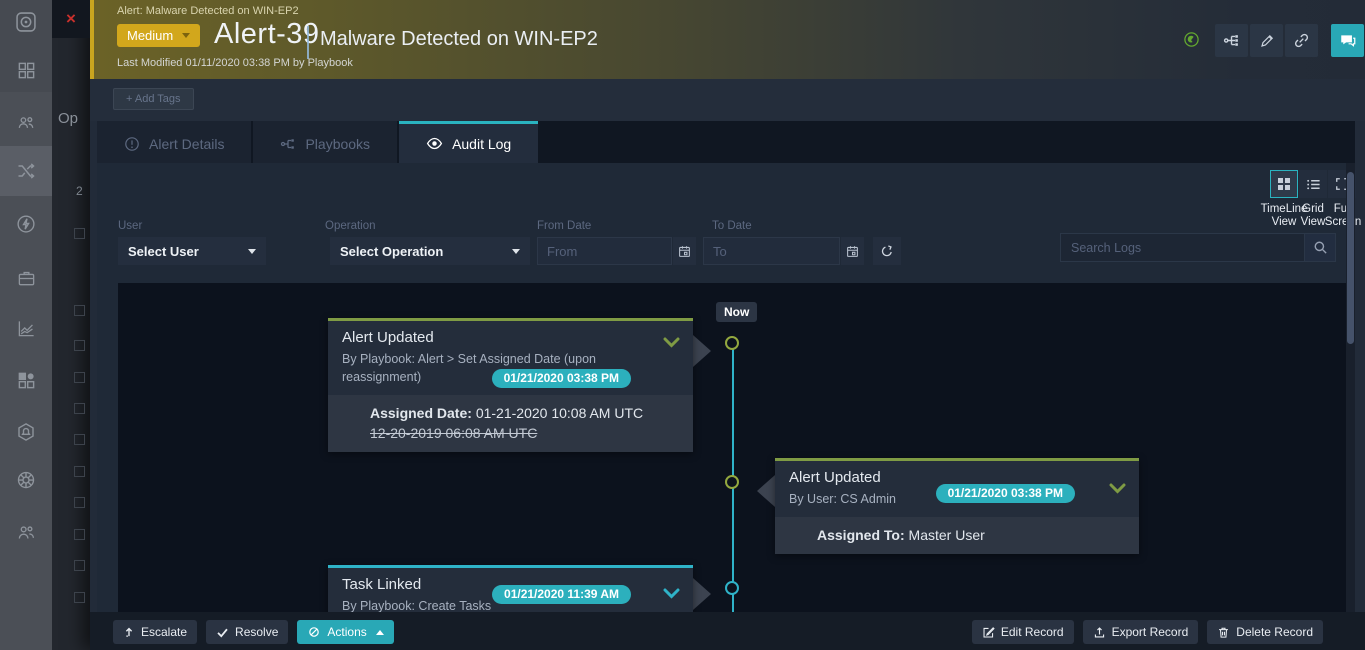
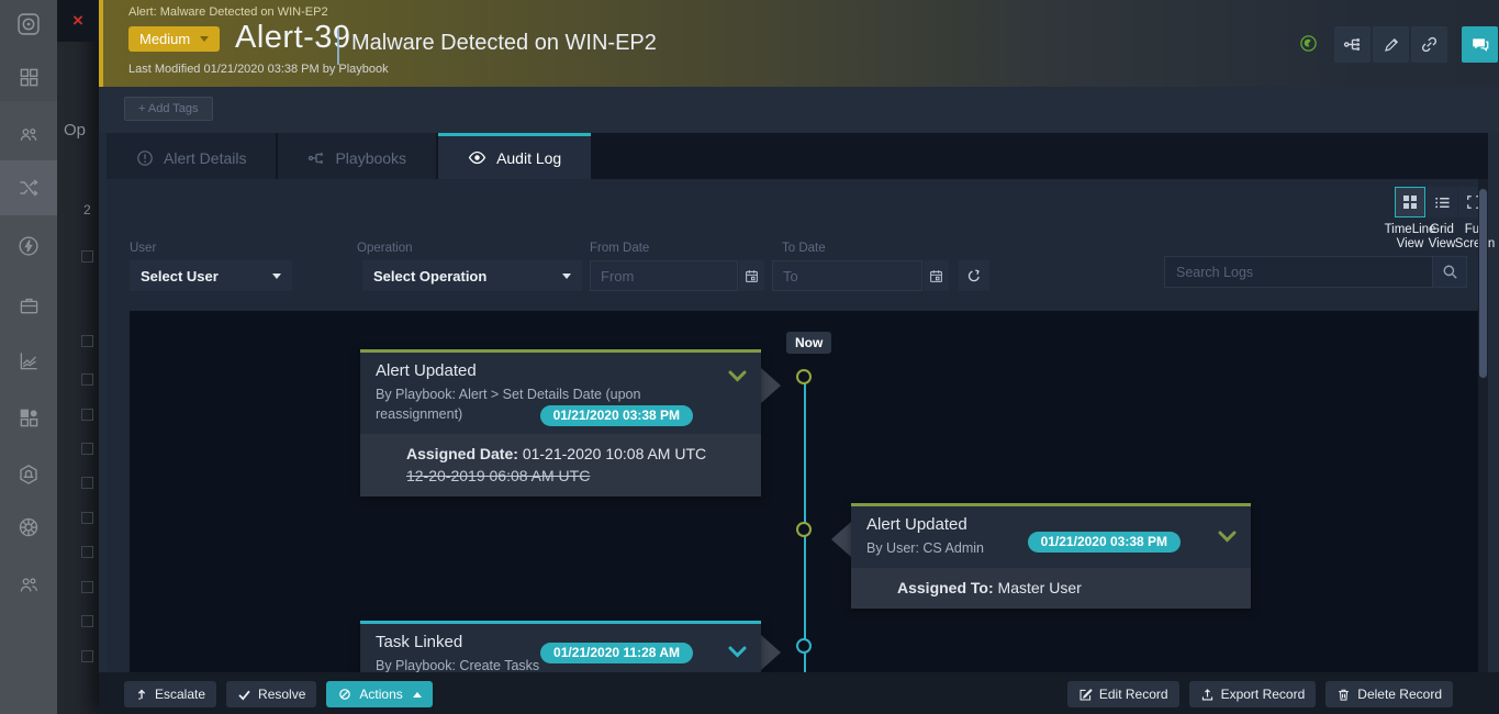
  ×
  Op
  2
  Alert: Malware Detected on WIN-EP2
  Medium
  Alert-39
  Malware Detected on WIN-EP2
- Last Modified 01/11/2020 03:38 PM by Playbook
+ Last Modified 01/21/2020 03:38 PM by Playbook
  + Add Tags
  Alert Details
  Playbooks
  Audit Log
  TimeLine View
  Grid View
  User
  Operation
  From Date
  To Date
  Select User
  Select Operation
  From
  To
  Search Logs
  Now
  Alert Updated
- By Playbook: Alert > Set Assigned Date (upon reassignment)
+ By Playbook: Alert > Set Details Date (upon reassignment)
  01/21/2020 03:38 PM
  Assigned Date: 01-21-2020 10:08 AM UTC
  12-20-2019 06:08 AM UTC
  Alert Updated
  By User: CS Admin
  01/21/2020 03:38 PM
  Assigned To: Master User
  Task Linked
  By Playbook: Create Tasks
- 01/21/2020 11:39 AM
+ 01/21/2020 11:28 AM
  Escalate
  Resolve
  Actions
  Edit Record
  Export Record
  Delete Record
